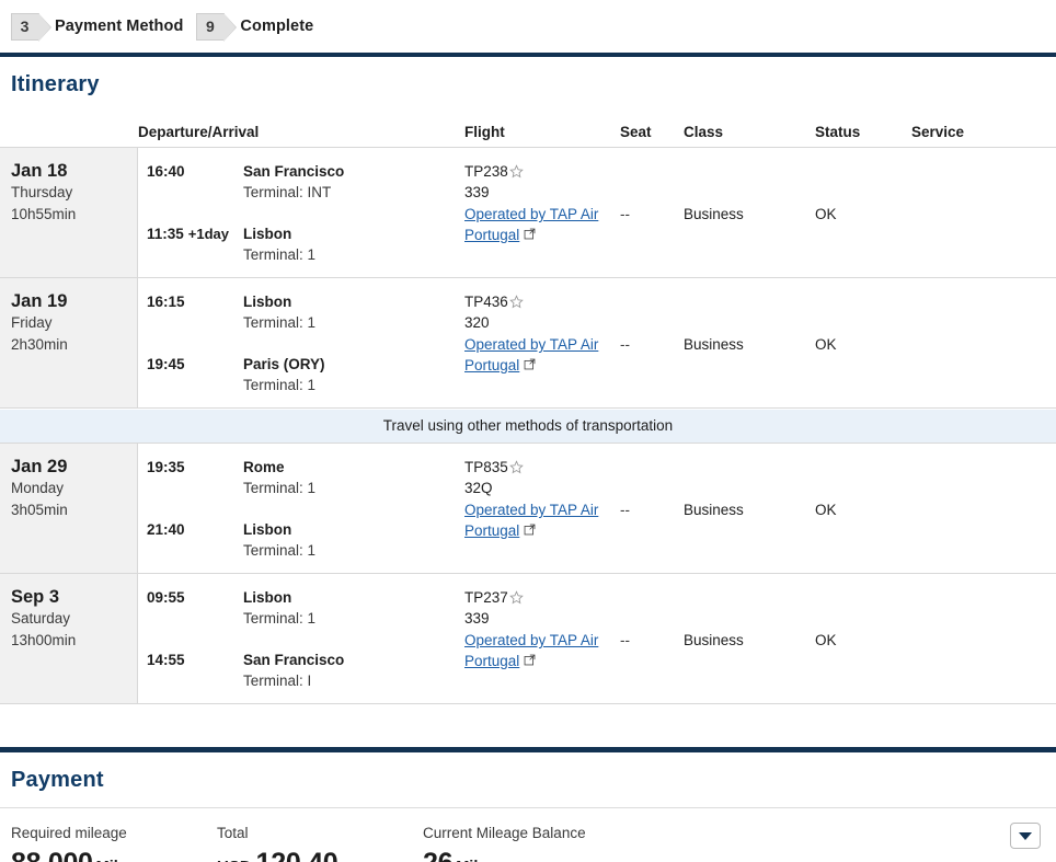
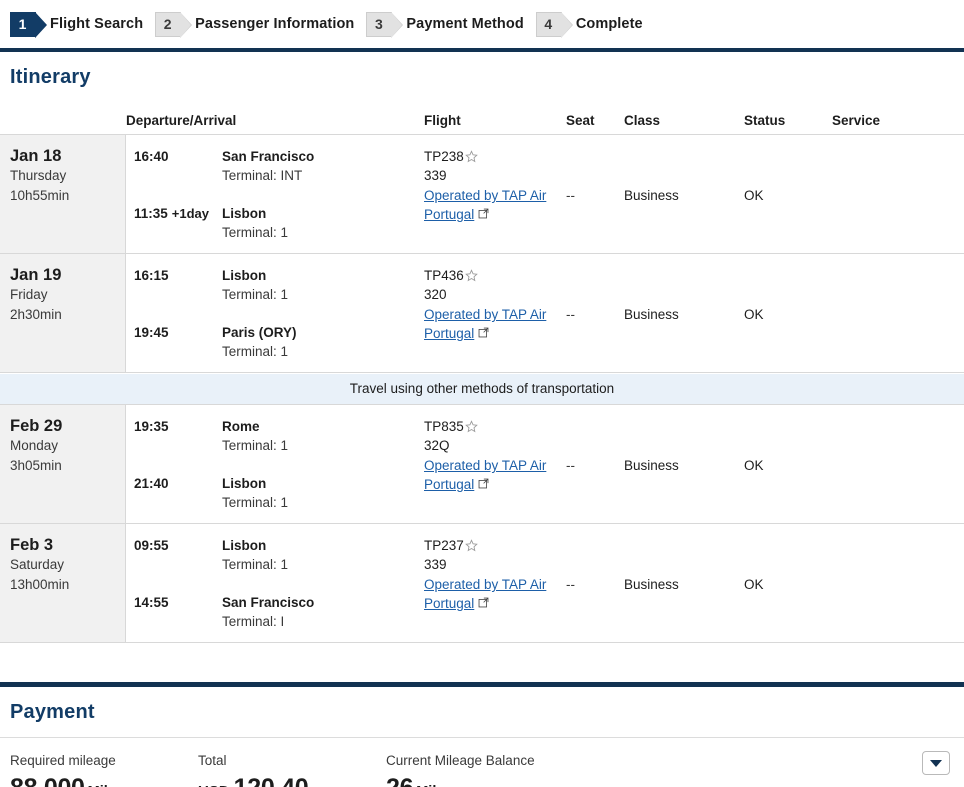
+ 1
+ Flight Search
+ 2
+ Passenger Information
  3
  Payment Method
- 9
+ 4
  Complete
  Itinerary
  Departure/Arrival
  Flight
  Seat
  Class
  Status
  Service
  Jan 18
  Thursday
  10h55min
  16:40
  San Francisco
  Terminal: INT
  11:35 +1day
  Lisbon
  Terminal: 1
  TP238
  339
  Operated by TAP Air Portugal
  --
  Business
  OK
  Jan 19
  Friday
  2h30min
  16:15
  Lisbon
  Terminal: 1
  19:45
  Paris (ORY)
  Terminal: 1
  TP436
  320
  Operated by TAP Air Portugal
  --
  Business
  OK
  Travel using other methods of transportation
- Jan 29
+ Feb 29
  Monday
  3h05min
  19:35
  Rome
  Terminal: 1
  21:40
  Lisbon
  Terminal: 1
  TP835
  32Q
  Operated by TAP Air Portugal
  --
  Business
  OK
- Sep 3
+ Feb 3
  Saturday
  13h00min
  09:55
  Lisbon
  Terminal: 1
  14:55
  San Francisco
  Terminal: I
  TP237
  339
  Operated by TAP Air Portugal
  --
  Business
  OK
  Payment
  Required mileage
  Total
  Current Mileage Balance
